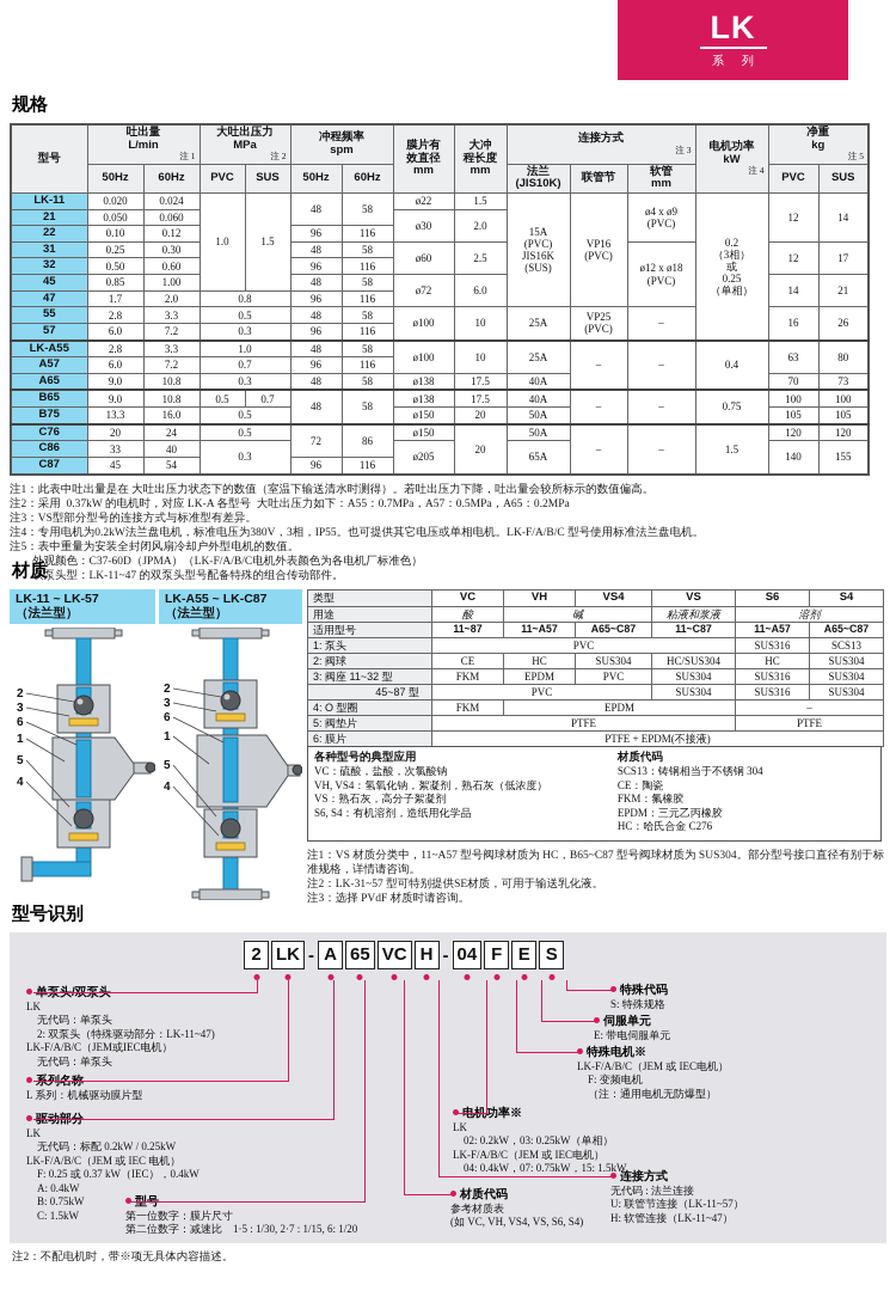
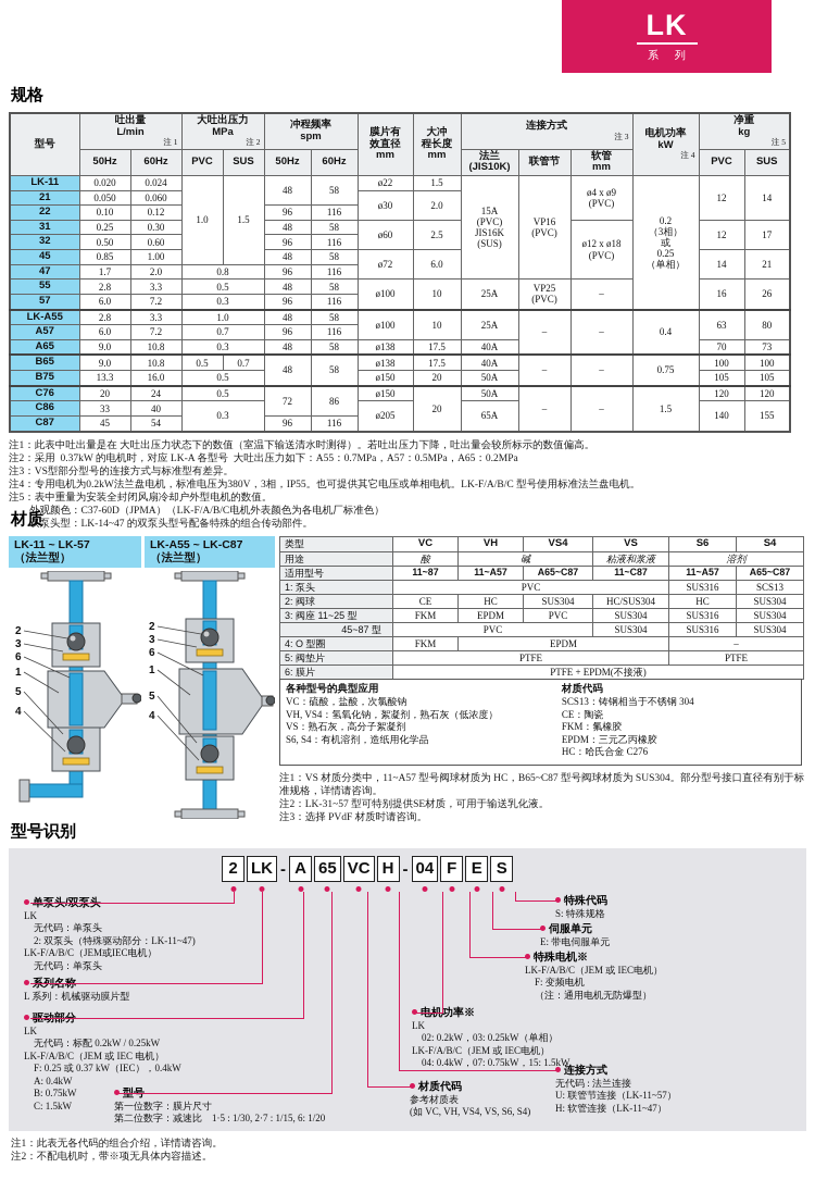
  LK
  系 列
  规格
  型号	吐出量 L/min注 1	大吐出压力 MPa注 2	冲程频率 spm	膜片有 效直径 mm	大冲 程长度 mm	连接方式注 3	电机功率 kW注 4	净重 kg注 5
  50Hz	60Hz	PVC	SUS	50Hz	60Hz	法兰 (JIS10K)	联管节	软管 mm	PVC	SUS
  LK-11	0.020	0.024	1.0	1.5	48	58	ø22	1.5	15A (PVC) JIS16K (SUS)	VP16 (PVC)	ø4 x ø9 (PVC)	0.2 （3相） 或 0.25 （单相）	12	14
  21	0.050	0.060	ø30	2.0
  22	0.10	0.12	96	116
  31	0.25	0.30	48	58	ø60	2.5	ø12 x ø18 (PVC)	12	17
  32	0.50	0.60	96	116
  45	0.85	1.00	48	58	ø72	6.0	14	21
  47	1.7	2.0	0.8	96	116
  55	2.8	3.3	0.5	48	58	ø100	10	25A	VP25 (PVC)	–	16	26
  57	6.0	7.2	0.3	96	116
  LK-A55	2.8	3.3	1.0	48	58	ø100	10	25A	–	–	0.4	63	80
  A57	6.0	7.2	0.7	96	116
  A65	9.0	10.8	0.3	48	58	ø138	17.5	40A	70	73
  B65	9.0	10.8	0.5	0.7	48	58	ø138	17.5	40A	–	–	0.75	100	100
  B75	13.3	16.0	0.5	ø150	20	50A	105	105
  C76	20	24	0.5	72	86	ø150	20	50A	–	–	1.5	120	120
  C86	33	40	0.3	ø205	65A	140	155
  C87	45	54	96	116
  注1：此表中吐出量是在 大吐出压力状态下的数值（室温下输送清水时测得）。若吐出压力下降，吐出量会较所标示的数值偏高。
  注2：采用 0.37kW 的电机时，对应 LK-A 各型号 大吐出压力如下：A55：0.7MPa，A57：0.5MPa，A65：0.2MPa
  注3：VS型部分型号的连接方式与标准型有差异。
  注4：专用电机为0.2kW法兰盘电机，标准电压为380V，3相，IP55。也可提供其它电压或单相电机。LK-F/A/B/C 型号使用标准法兰盘电机。
  注5：表中重量为安装全封闭风扇冷却户外型电机的数值。
  外观颜色：C37-60D（JPMA）（LK-F/A/B/C电机外表颜色为各电机厂标准色）
- 双泵头型：LK-11~47 的双泵头型号配备特殊的组合传动部件。
+ 双泵头型：LK-14~47 的双泵头型号配备特殊的组合传动部件。
  材质
  LK-11 ~ LK-57
  （法兰型）
  2
  3
  6
  1
  5
  4
  LK-A55 ~ LK-C87
  （法兰型）
  2
  3
  6
  1
  5
  4
  类型	VC	VH	VS4	VS	S6	S4
  用途	酸	碱	粘液和浆液	溶剂
  适用型号	11~87	11~A57	A65~C87	11~C87	11~A57	A65~C87
  1: 泵头	PVC	SUS316	SCS13
  2: 阀球	CE	HC	SUS304	HC/SUS304	HC	SUS304
- 3: 阀座 11~32 型	FKM	EPDM	PVC	SUS304	SUS316	SUS304
+ 3: 阀座 11~25 型	FKM	EPDM	PVC	SUS304	SUS316	SUS304
  45~87 型	PVC	SUS304	SUS316	SUS304
  4: O 型圈	FKM	EPDM	–
  5: 阀垫片	PTFE	PTFE
  6: 膜片	PTFE + EPDM(不接液)
  各种型号的典型应用
  VC：硫酸，盐酸，次氯酸钠
  VH, VS4：氢氧化钠，絮凝剂，熟石灰（低浓度）
  VS：熟石灰，高分子絮凝剂
  S6, S4：有机溶剂，造纸用化学品
  材质代码
  SCS13：铸钢相当于不锈钢 304
  CE：陶瓷
  FKM：氟橡胶
  EPDM：三元乙丙橡胶
  HC：哈氏合金 C276
  注1：VS 材质分类中，11~A57 型号阀球材质为 HC，B65~C87 型号阀球材质为 SUS304。部分型号接口直径有别于标准规格，详情请咨询。
  注2：LK-31~57 型可特别提供SE材质，可用于输送乳化液。
  注3：选择 PVdF 材质时请咨询。
  型号识别
  2
  LK
  -
  A
  65
  VC
  H
  -
  04
  F
  E
  S
  LK
  无代码：单泵头
  2: 双泵头（特殊驱动部分：LK-11~47)
  LK-F/A/B/C（JEM或IEC电机）
  无代码：单泵头
  L 系列：机械驱动膜片型
  LK
  无代码：标配 0.2kW / 0.25kW
  LK-F/A/B/C（JEM 或 IEC 电机）
  F: 0.25 或 0.37 kW（IEC），0.4kW
  A: 0.4kW
  B: 0.75kW
  C: 1.5kW
  第一位数字：膜片尺寸
  第二位数字：减速比 1·5 : 1/30, 2·7 : 1/15, 6: 1/20
  特殊代码
  S: 特殊规格
  伺服单元
  E: 带电伺服单元
  特殊电机※
  LK-F/A/B/C（JEM 或 IEC电机）
  F: 变频电机
  （注：通用电机无防爆型）
  LK
  02: 0.2kW，03: 0.25kW（单相）
  LK-F/A/B/C（JEM 或 IEC电机）
  04: 0.4kW，07: 0.75kW，15: 1.5kW
  材质代码
  参考材质表
  (如 VC, VH, VS4, VS, S6, S4)
  连接方式
  无代码 : 法兰连接
  U: 联管节连接（LK-11~57）
  H: 软管连接（LK-11~47）
+ 注1：此表无各代码的组合介绍，详情请咨询。
  注2：不配电机时，带※项无具体内容描述。
